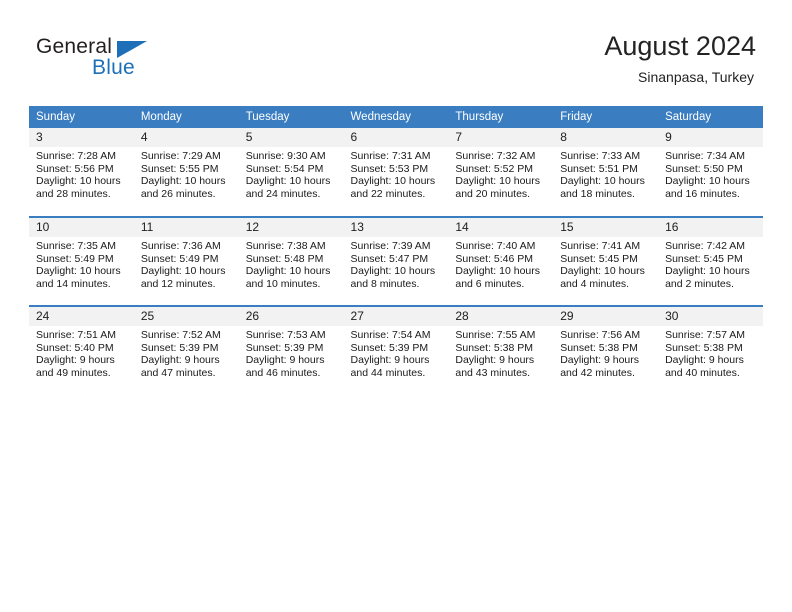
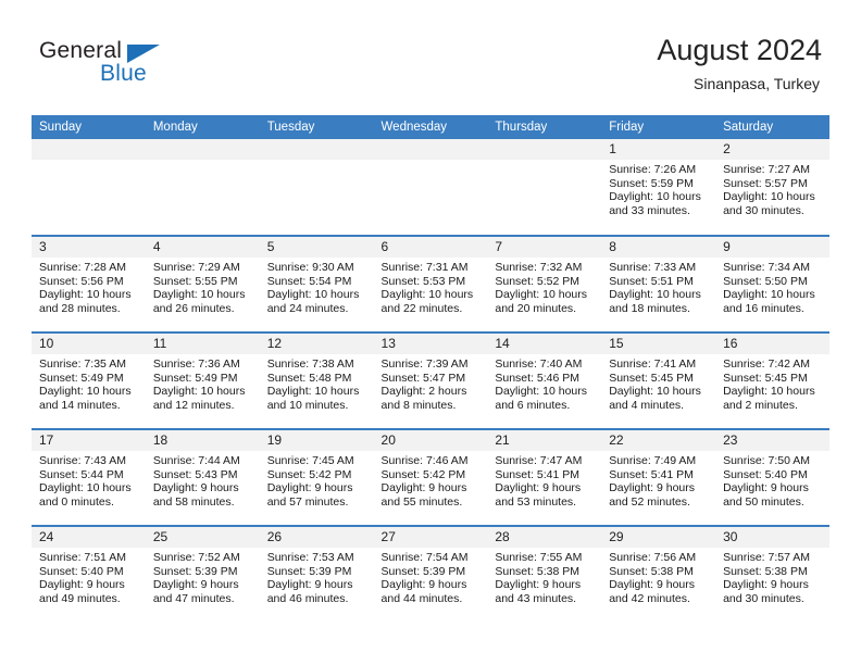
  General
  Blue
  August 2024
  Sinanpasa, Turkey
  Sunday	Monday	Tuesday	Wednesday	Thursday	Friday	Saturday
+ 					1Sunrise: 7:26 AMSunset: 5:59 PMDaylight: 10 hours and 33 minutes.	2Sunrise: 7:27 AMSunset: 5:57 PMDaylight: 10 hours and 30 minutes.
  3Sunrise: 7:28 AMSunset: 5:56 PMDaylight: 10 hours and 28 minutes.	4Sunrise: 7:29 AMSunset: 5:55 PMDaylight: 10 hours and 26 minutes.	5Sunrise: 9:30 AMSunset: 5:54 PMDaylight: 10 hours and 24 minutes.	6Sunrise: 7:31 AMSunset: 5:53 PMDaylight: 10 hours and 22 minutes.	7Sunrise: 7:32 AMSunset: 5:52 PMDaylight: 10 hours and 20 minutes.	8Sunrise: 7:33 AMSunset: 5:51 PMDaylight: 10 hours and 18 minutes.	9Sunrise: 7:34 AMSunset: 5:50 PMDaylight: 10 hours and 16 minutes.
- 10Sunrise: 7:35 AMSunset: 5:49 PMDaylight: 10 hours and 14 minutes.	11Sunrise: 7:36 AMSunset: 5:49 PMDaylight: 10 hours and 12 minutes.	12Sunrise: 7:38 AMSunset: 5:48 PMDaylight: 10 hours and 10 minutes.	13Sunrise: 7:39 AMSunset: 5:47 PMDaylight: 10 hours and 8 minutes.	14Sunrise: 7:40 AMSunset: 5:46 PMDaylight: 10 hours and 6 minutes.	15Sunrise: 7:41 AMSunset: 5:45 PMDaylight: 10 hours and 4 minutes.	16Sunrise: 7:42 AMSunset: 5:45 PMDaylight: 10 hours and 2 minutes.
+ 10Sunrise: 7:35 AMSunset: 5:49 PMDaylight: 10 hours and 14 minutes.	11Sunrise: 7:36 AMSunset: 5:49 PMDaylight: 10 hours and 12 minutes.	12Sunrise: 7:38 AMSunset: 5:48 PMDaylight: 10 hours and 10 minutes.	13Sunrise: 7:39 AMSunset: 5:47 PMDaylight: 2 hours and 8 minutes.	14Sunrise: 7:40 AMSunset: 5:46 PMDaylight: 10 hours and 6 minutes.	15Sunrise: 7:41 AMSunset: 5:45 PMDaylight: 10 hours and 4 minutes.	16Sunrise: 7:42 AMSunset: 5:45 PMDaylight: 10 hours and 2 minutes.
+ 17Sunrise: 7:43 AMSunset: 5:44 PMDaylight: 10 hours and 0 minutes.	18Sunrise: 7:44 AMSunset: 5:43 PMDaylight: 9 hours and 58 minutes.	19Sunrise: 7:45 AMSunset: 5:42 PMDaylight: 9 hours and 57 minutes.	20Sunrise: 7:46 AMSunset: 5:42 PMDaylight: 9 hours and 55 minutes.	21Sunrise: 7:47 AMSunset: 5:41 PMDaylight: 9 hours and 53 minutes.	22Sunrise: 7:49 AMSunset: 5:41 PMDaylight: 9 hours and 52 minutes.	23Sunrise: 7:50 AMSunset: 5:40 PMDaylight: 9 hours and 50 minutes.
- 24Sunrise: 7:51 AMSunset: 5:40 PMDaylight: 9 hours and 49 minutes.	25Sunrise: 7:52 AMSunset: 5:39 PMDaylight: 9 hours and 47 minutes.	26Sunrise: 7:53 AMSunset: 5:39 PMDaylight: 9 hours and 46 minutes.	27Sunrise: 7:54 AMSunset: 5:39 PMDaylight: 9 hours and 44 minutes.	28Sunrise: 7:55 AMSunset: 5:38 PMDaylight: 9 hours and 43 minutes.	29Sunrise: 7:56 AMSunset: 5:38 PMDaylight: 9 hours and 42 minutes.	30Sunrise: 7:57 AMSunset: 5:38 PMDaylight: 9 hours and 40 minutes.
+ 24Sunrise: 7:51 AMSunset: 5:40 PMDaylight: 9 hours and 49 minutes.	25Sunrise: 7:52 AMSunset: 5:39 PMDaylight: 9 hours and 47 minutes.	26Sunrise: 7:53 AMSunset: 5:39 PMDaylight: 9 hours and 46 minutes.	27Sunrise: 7:54 AMSunset: 5:39 PMDaylight: 9 hours and 44 minutes.	28Sunrise: 7:55 AMSunset: 5:38 PMDaylight: 9 hours and 43 minutes.	29Sunrise: 7:56 AMSunset: 5:38 PMDaylight: 9 hours and 42 minutes.	30Sunrise: 7:57 AMSunset: 5:38 PMDaylight: 9 hours and 30 minutes.
